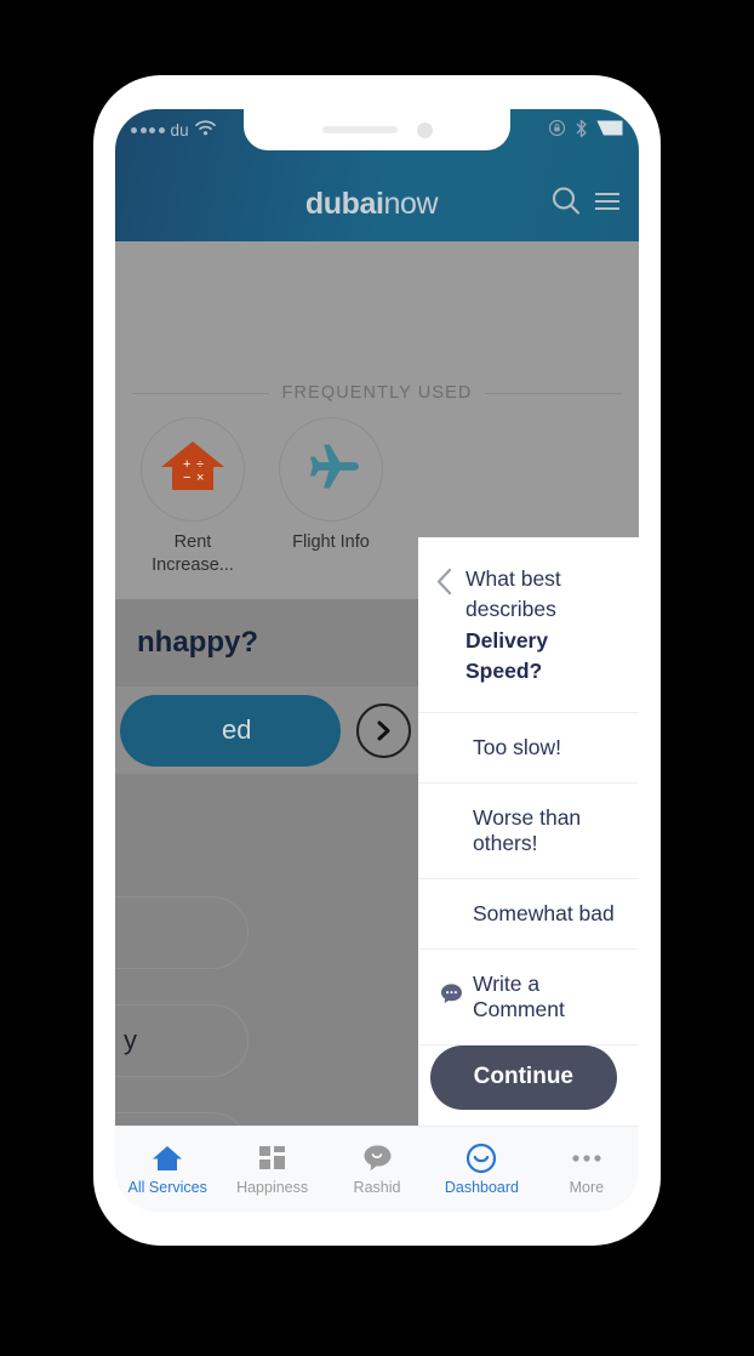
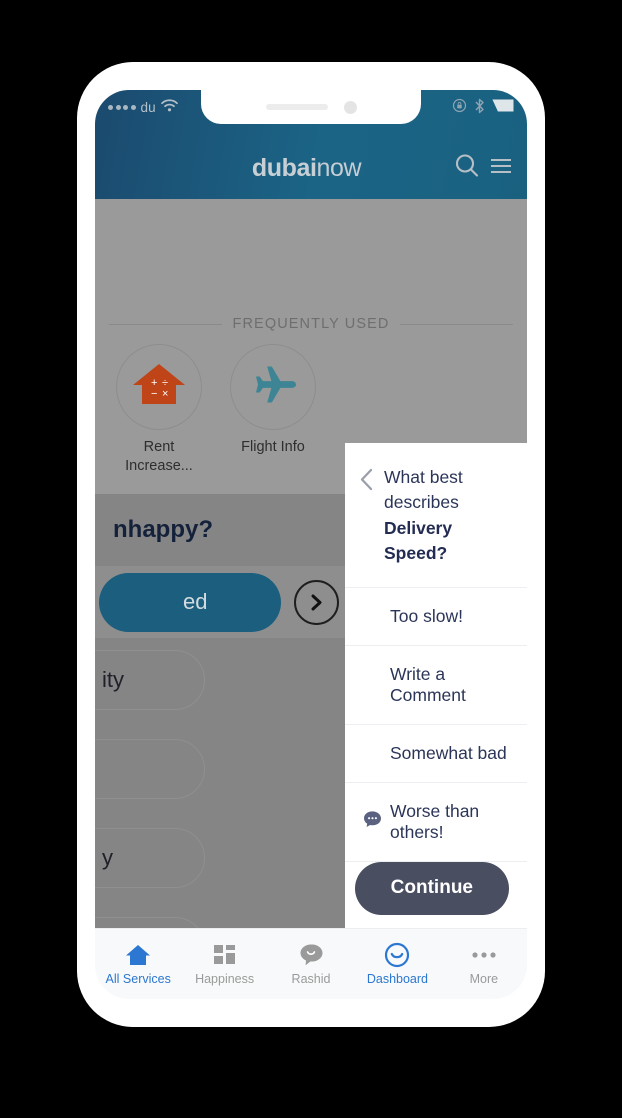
  dubainow
  du
  FREQUENTLY USED
  +
  ÷
  −
  ×
  Rent Increase...
  Flight Info
  nhappy?
  ed
+ ity
  y
  What best describes
  Delivery Speed?
  Too slow!
- Worse than others!
+ Write a Comment
  Somewhat bad
- Write a Comment
+ Worse than others!
  Continue
  All Services
  Happiness
  Rashid
  Dashboard
  More
